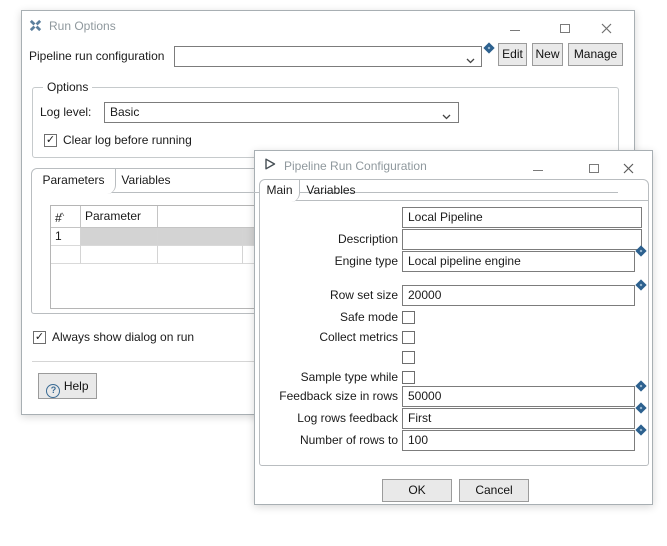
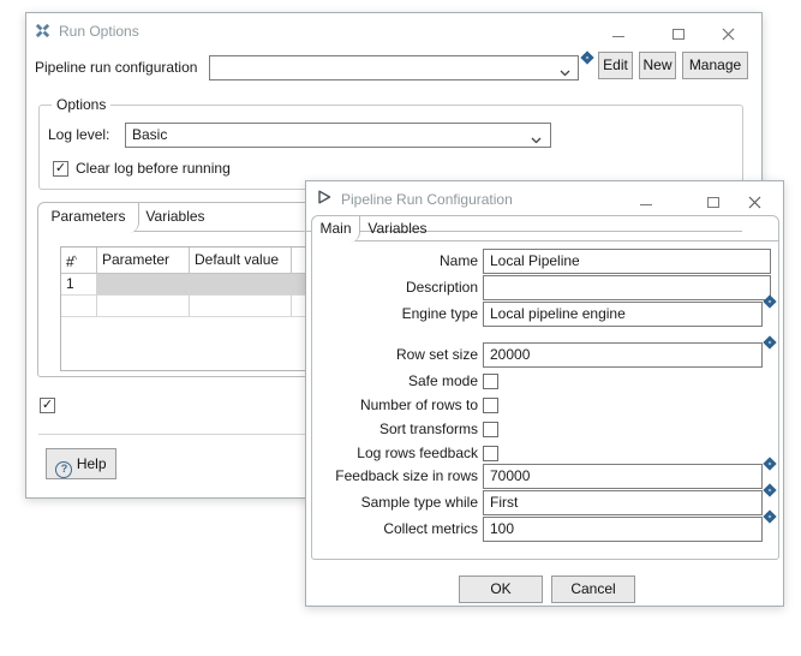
  Run Options
  Pipeline run configuration
  Edit
  New
  Manage
  Options
  Log level:
  Basic
  ✓
  Clear log before running
  Parameters
  Variables
  #
  ^
  Parameter
+ Default value
  1
  ✓
- Always show dialog on run
  ? Help
  Pipeline Run Configuration
  Main
  Variables
+ Name
  Local Pipeline
  Description
  Engine type
  Local pipeline engine
  Row set size
  20000
  Safe mode
- Collect metrics
+ Number of rows to
+ Sort transforms
- Sample type while
+ Log rows feedback
  Feedback size in rows
- 50000
+ 70000
- Log rows feedback
+ Sample type while
  First
- Number of rows to
+ Collect metrics
  100
  OK
  Cancel
